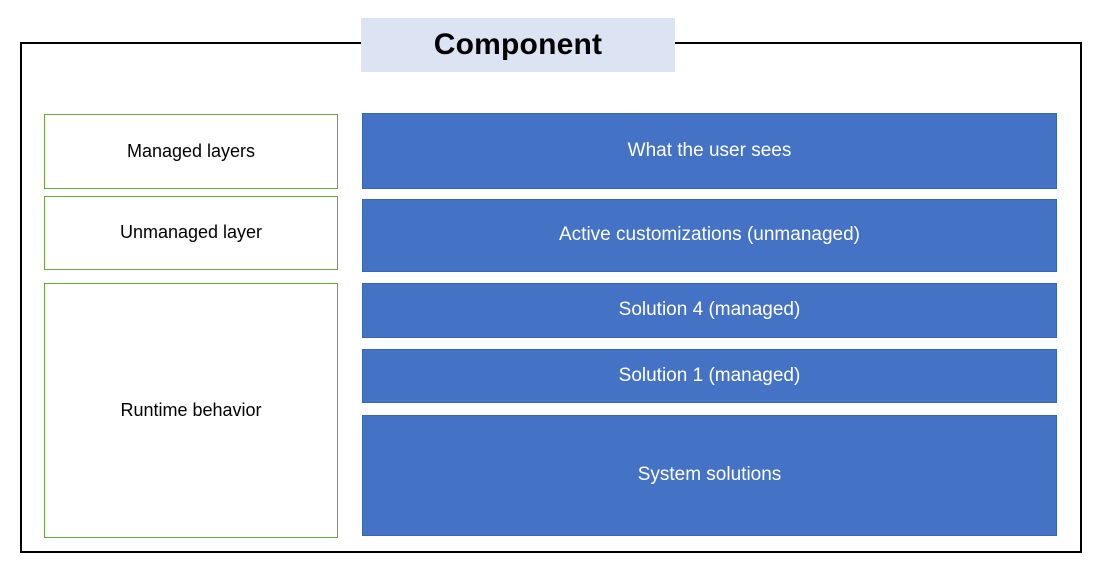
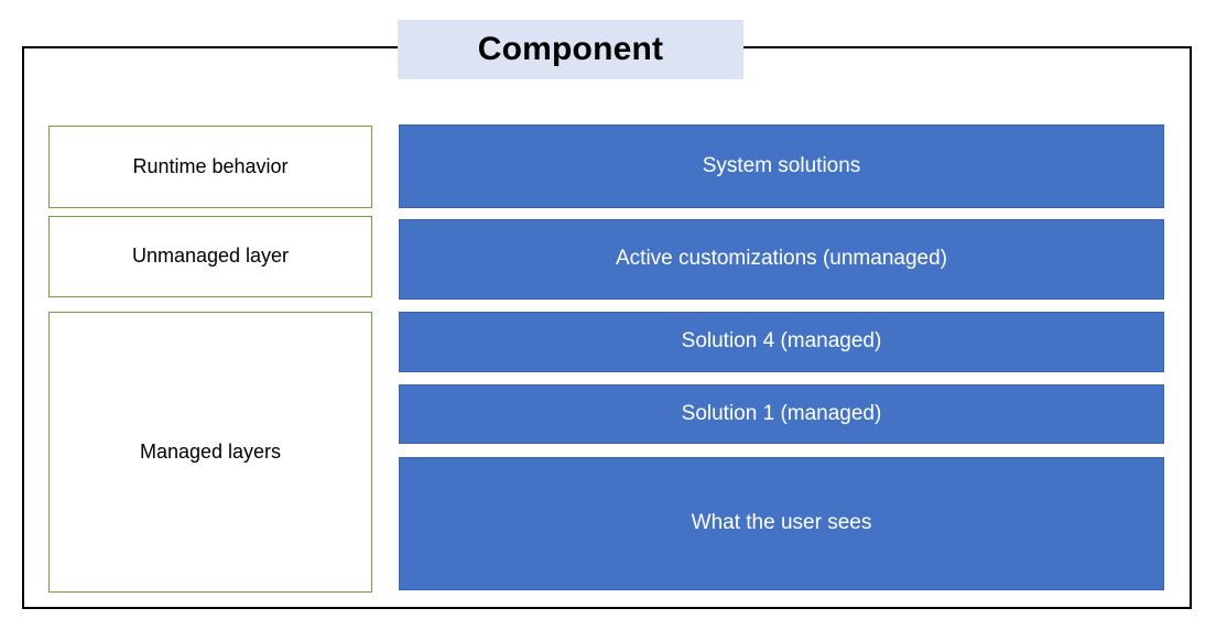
  Component
- Managed layers
+ Runtime behavior
  Unmanaged layer
- Runtime behavior
+ Managed layers
- What the user sees
+ System solutions
  Active customizations (unmanaged)
  Solution 4 (managed)
  Solution 1 (managed)
- System solutions
+ What the user sees
